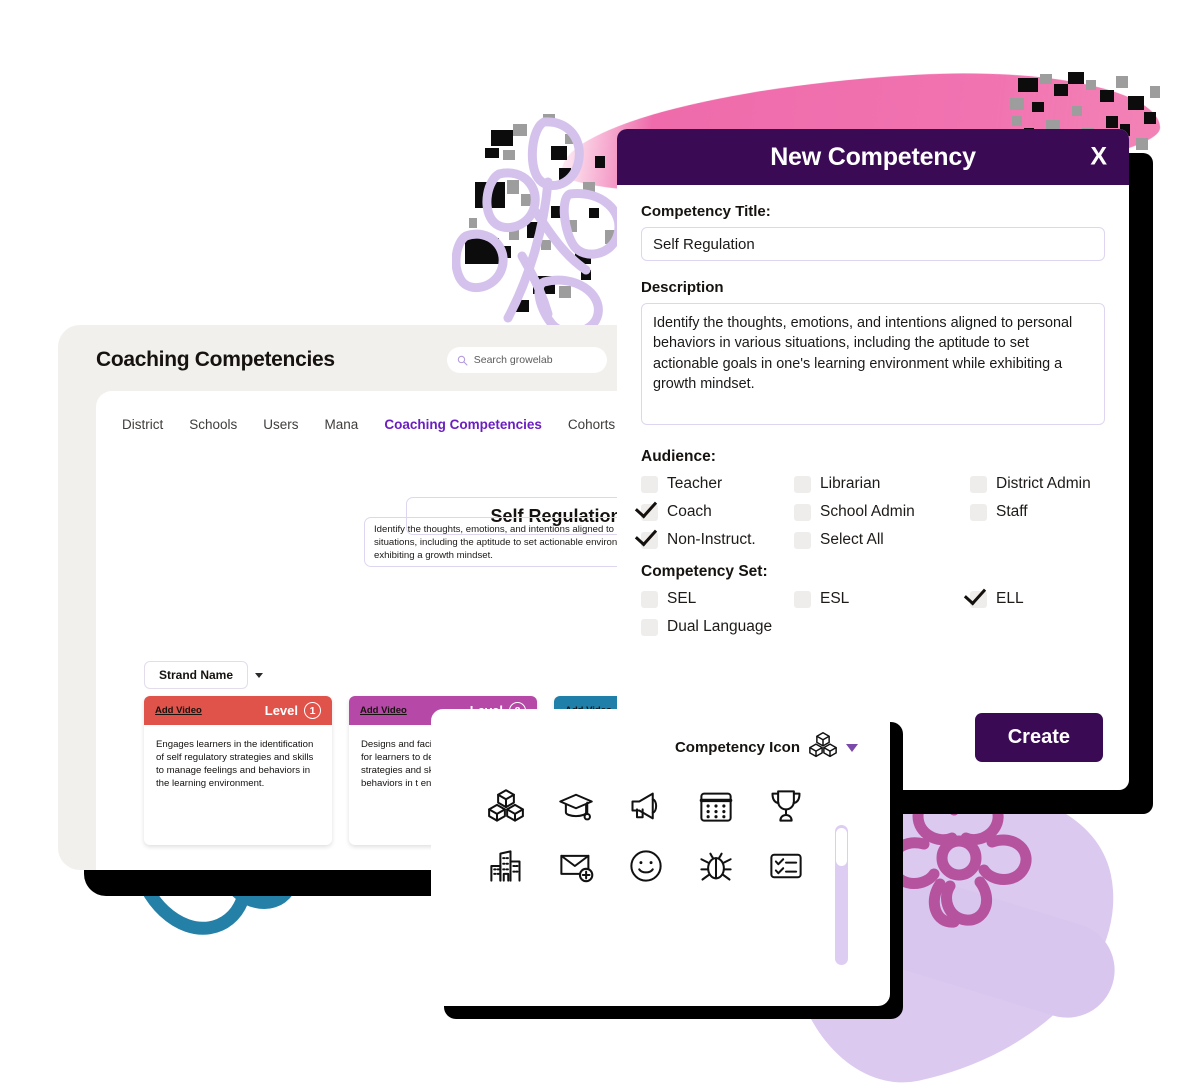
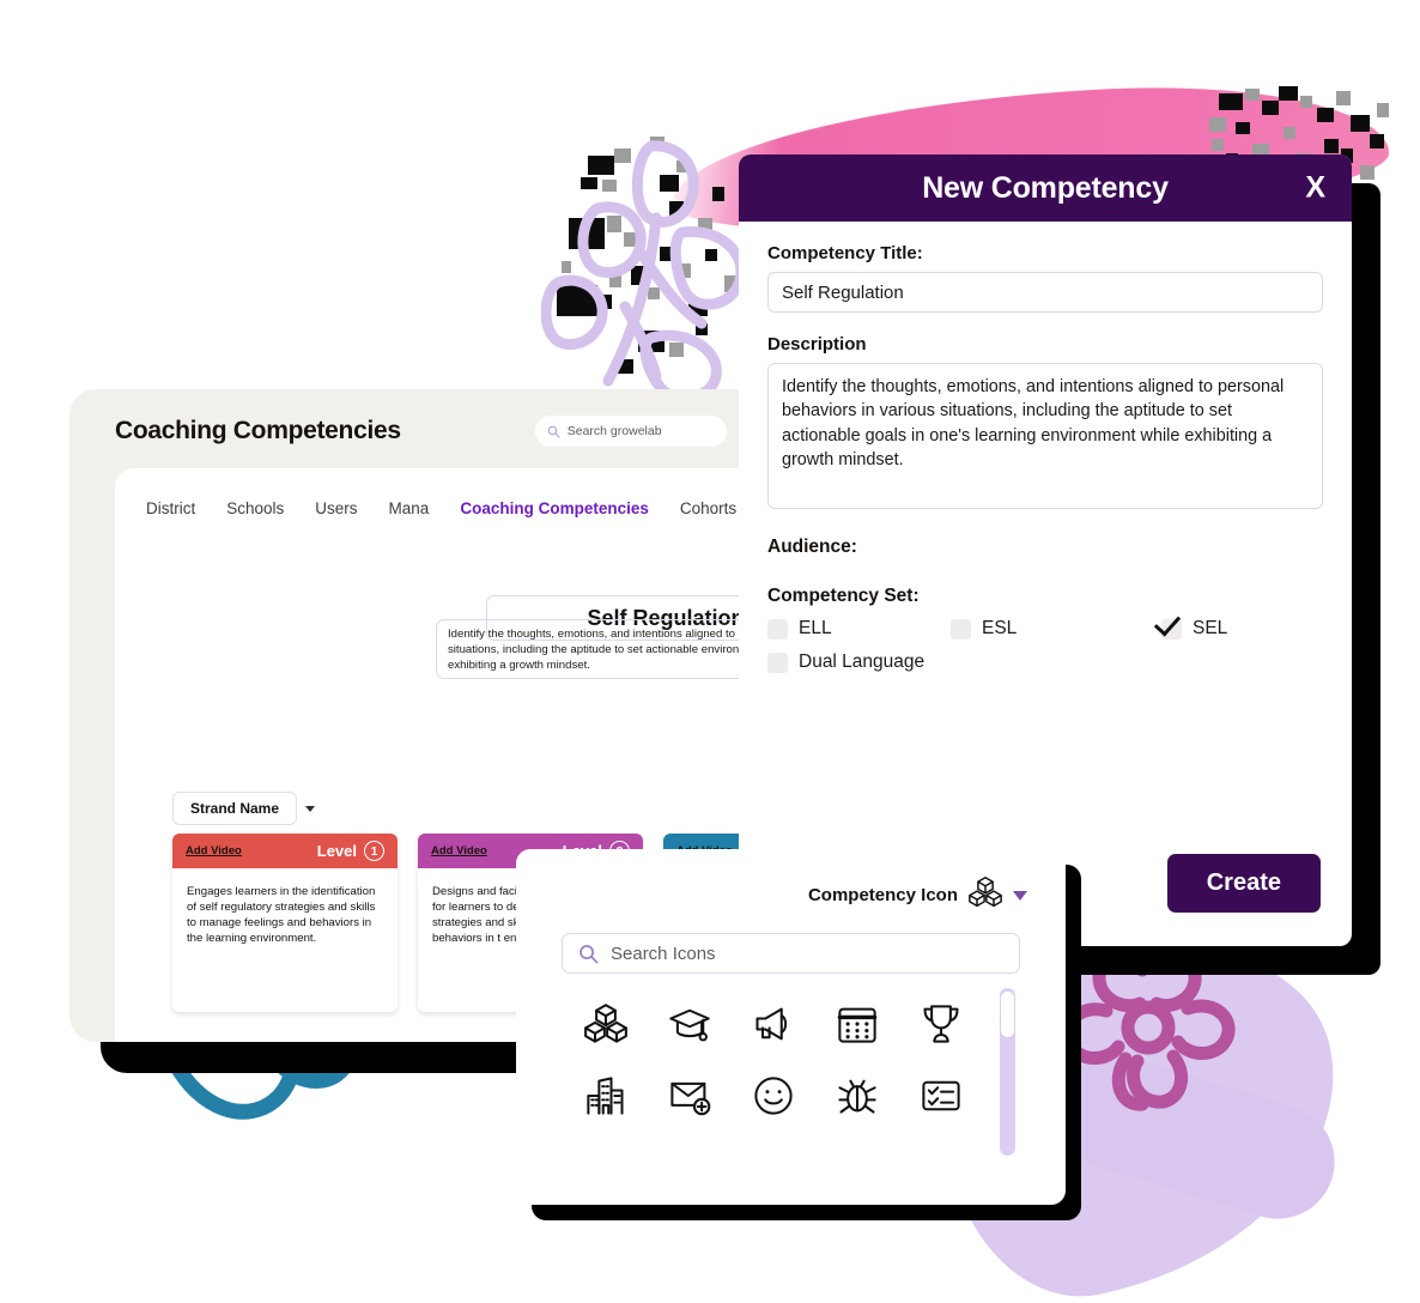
  Coaching Competencies
  Search growelab
  District
  Schools
  Users
  Mana
  Coaching Competencies
  Cohorts
  Self Regulation
  Identify the thoughts, emotions, and intentions aligned to situations, including the aptitude to set actionable environ exhibiting a growth mindset.
  Strand Name
  Add Video
  Level
  1
  Engages learners in the identification of self regulatory strategies and skills to manage feelings and behaviors in the learning environment.
  Add Video
  New Competency
  X
  Competency Title:
  Self Regulation
  Description
  Audience:
- Teacher
- Librarian
- District Admin
- Coach
- School Admin
- Staff
- Non-Instruct.
- Select All
  Competency Set:
- SEL
+ ELL
  ESL
- ELL
+ SEL
  Dual Language
  Create
  Competency Icon
+ Search Icons
